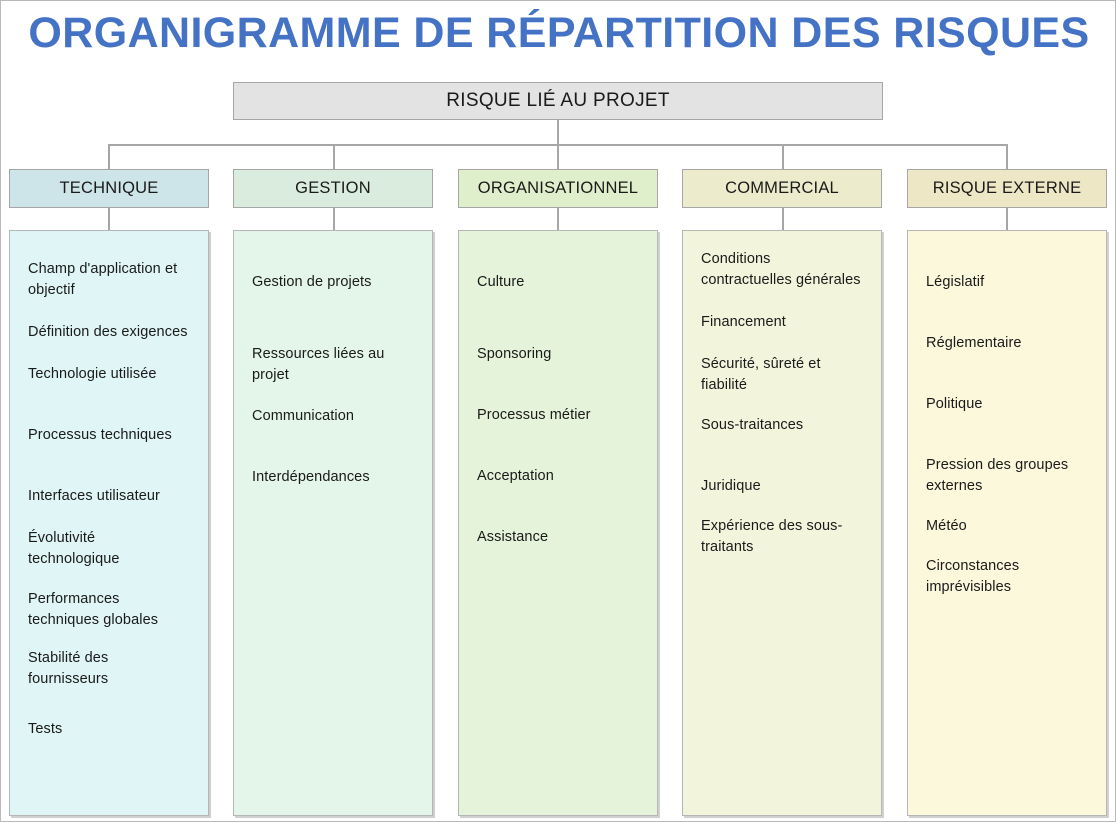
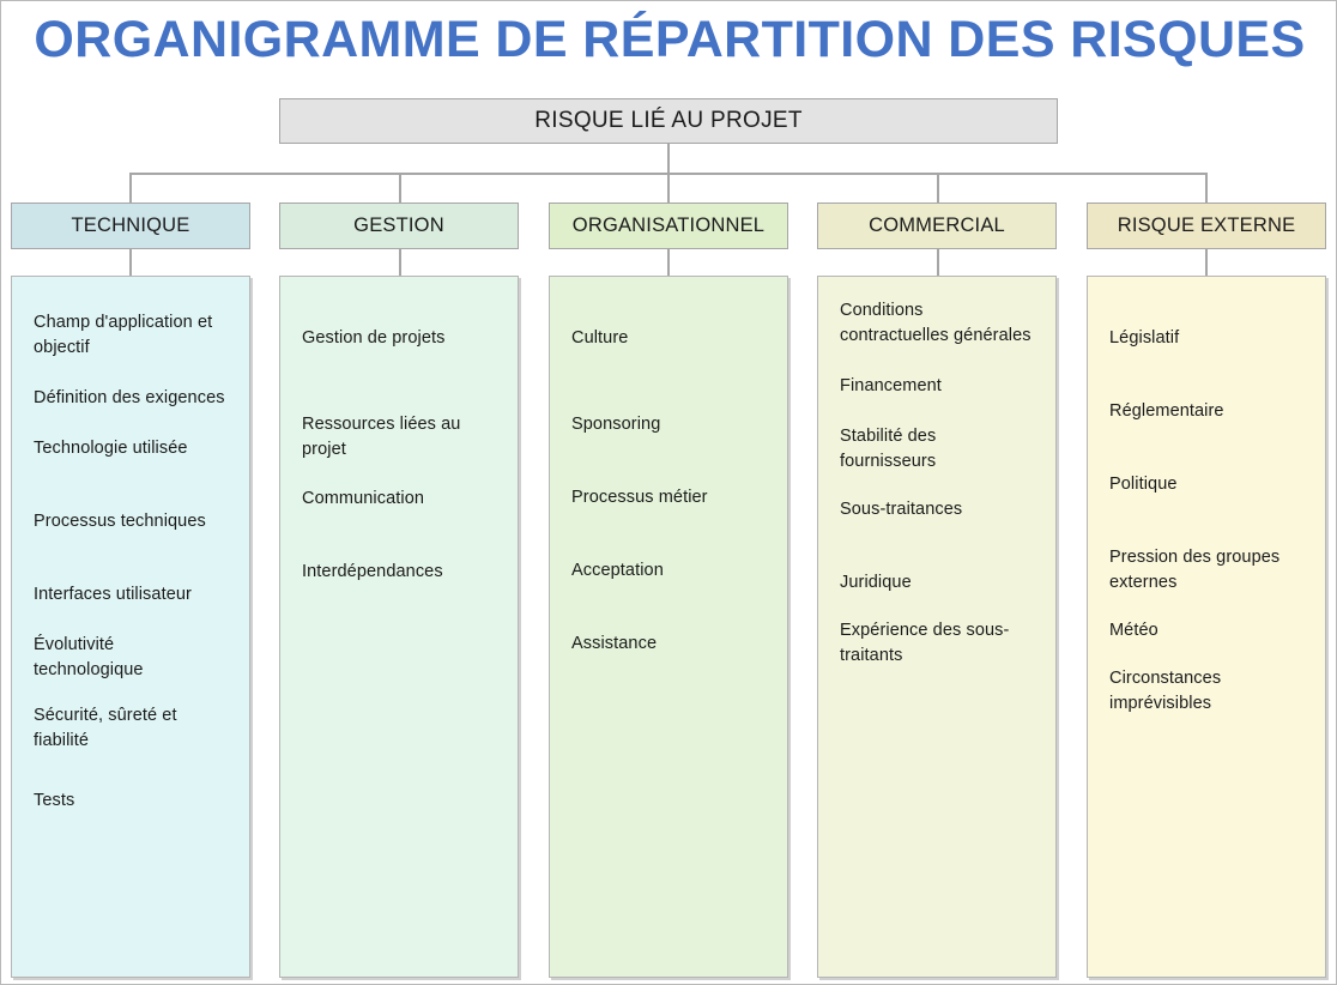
  ORGANIGRAMME DE RÉPARTITION DES RISQUES
  RISQUE LIÉ AU PROJET
  TECHNIQUE
  GESTION
  ORGANISATIONNEL
  COMMERCIAL
  RISQUE EXTERNE
  Champ d'application et objectif
  Définition des exigences
  Technologie utilisée
  Processus techniques
  Interfaces utilisateur
  Évolutivité technologique
- Performances techniques globales
- Stabilité des fournisseurs
+ Sécurité, sûreté et fiabilité
  Tests
  Gestion de projets
  Ressources liées au projet
  Communication
  Interdépendances
  Culture
  Sponsoring
  Processus métier
  Acceptation
  Assistance
  Conditions contractuelles générales
  Financement
- Sécurité, sûreté et fiabilité
+ Stabilité des fournisseurs
  Sous-traitances
  Juridique
  Expérience des sous-traitants
  Législatif
  Réglementaire
  Politique
  Pression des groupes externes
  Météo
  Circonstances imprévisibles
